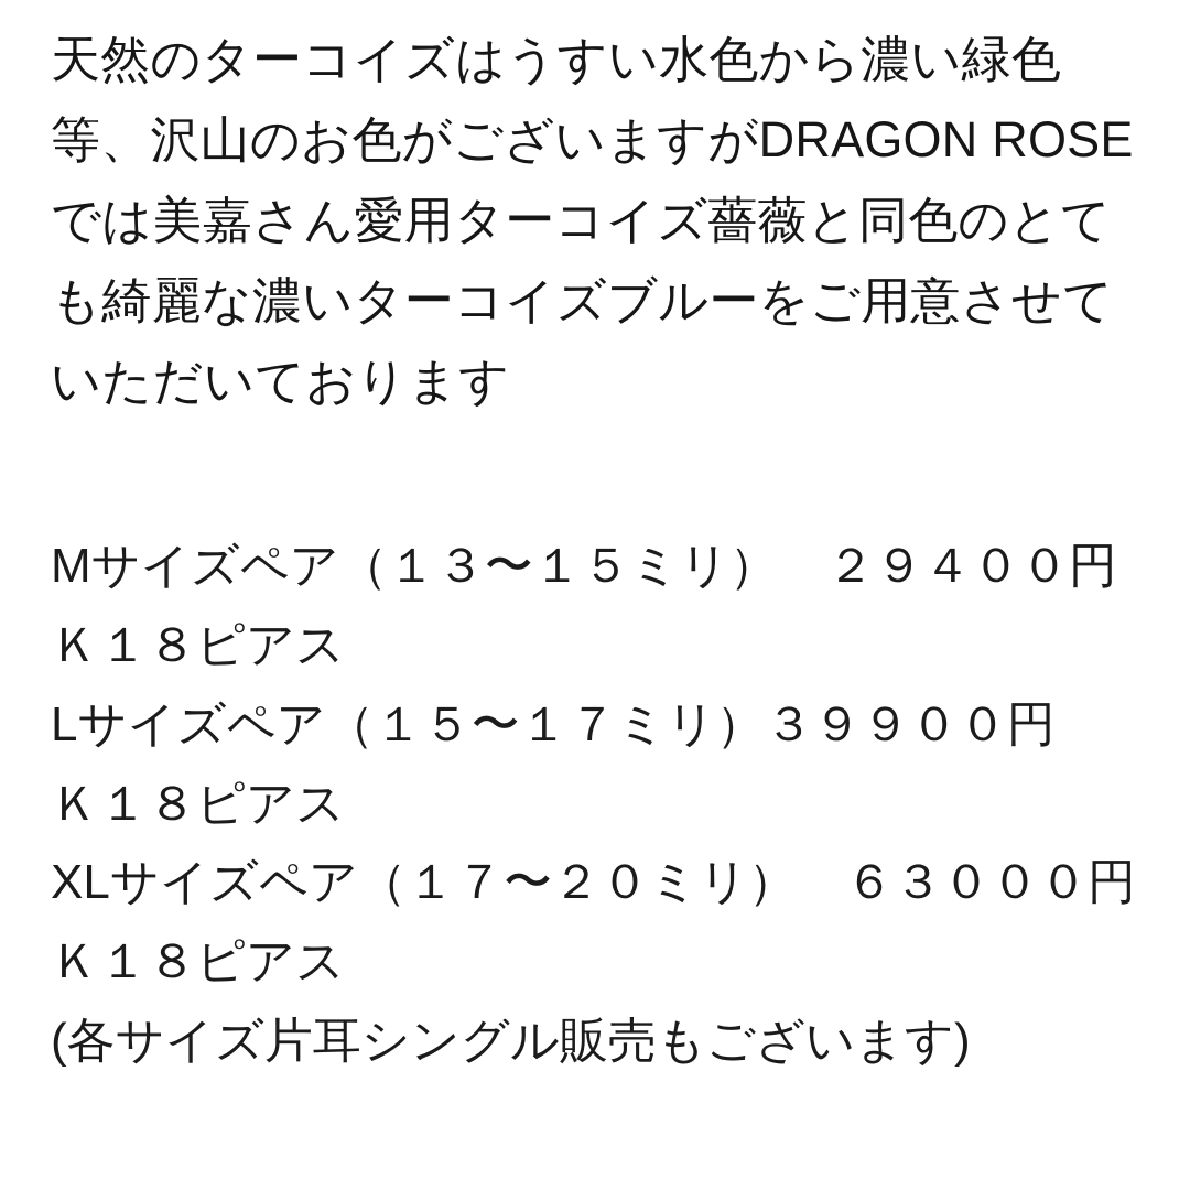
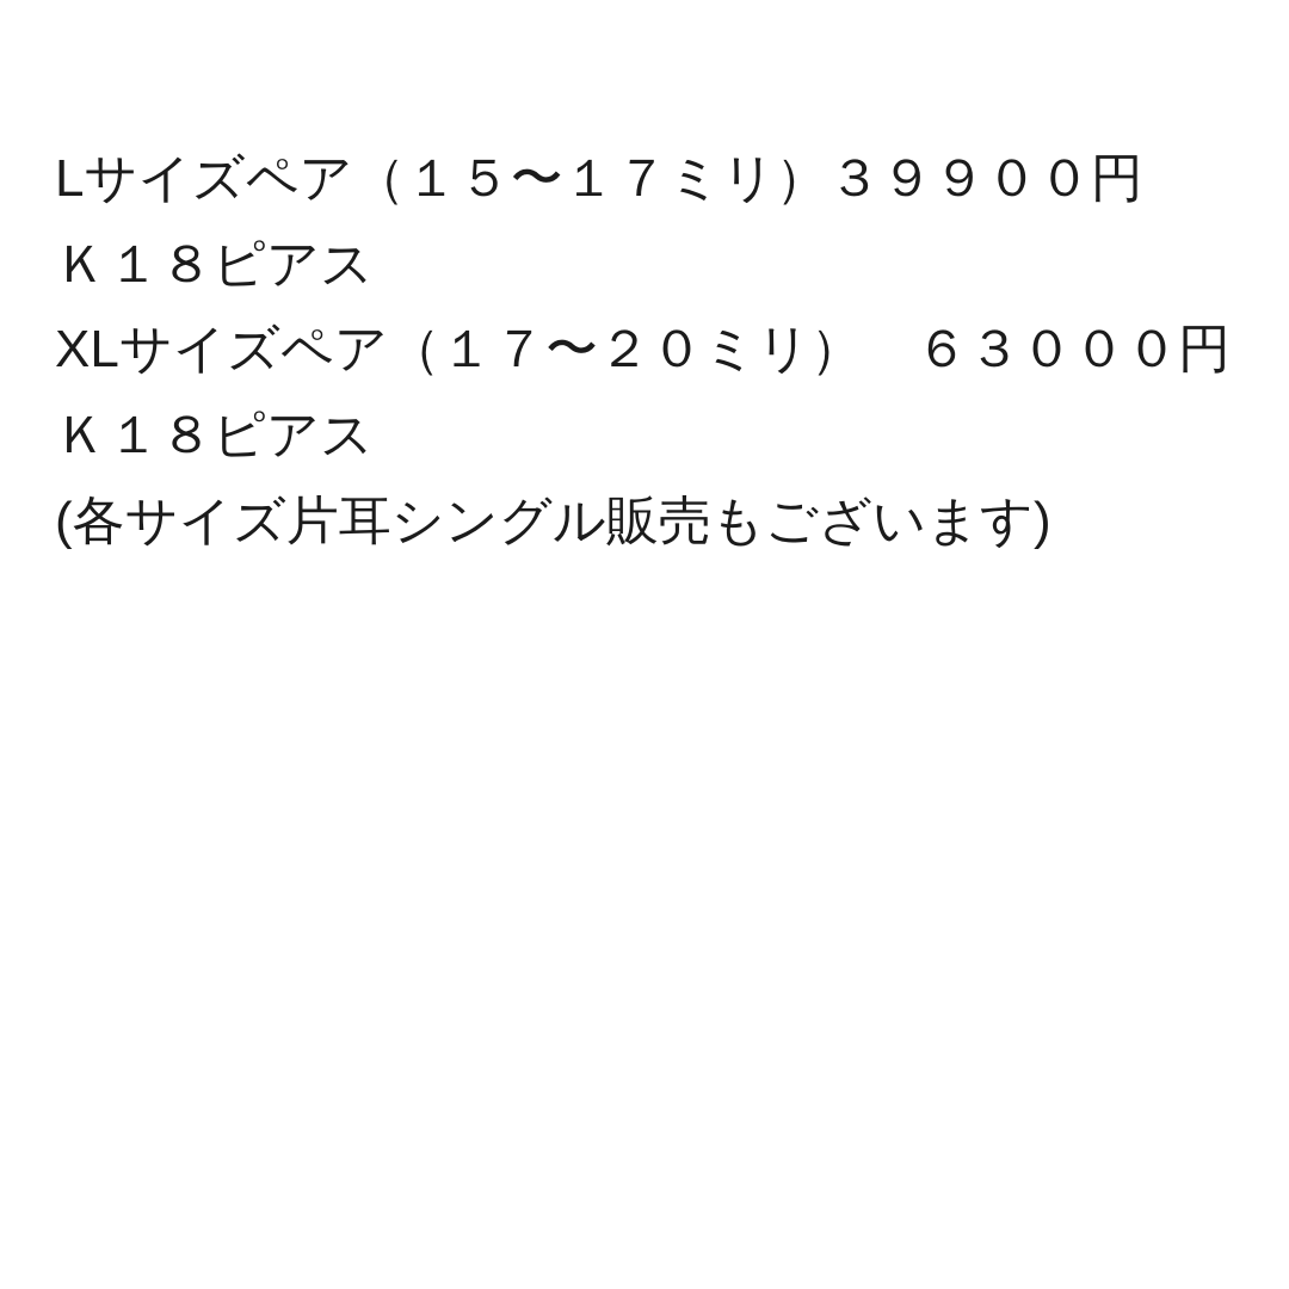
- 天然のターコイズはうすい水色から濃い緑色等、沢山のお色がございますがDRAGON ROSEでは美嘉さん愛用ターコイズ薔薇と同色のとても綺麗な濃いターコイズブルーをご用意させていただいております
- Mサイズペア（１３〜１５ミリ） ２９４００円 Ｋ１８ピアス
  Lサイズペア（１５〜１７ミリ）３９９００円 Ｋ１８ピアス
  XLサイズペア（１７〜２０ミリ） ６３０００円 Ｋ１８ピアス
  (各サイズ片耳シングル販売もございます)
